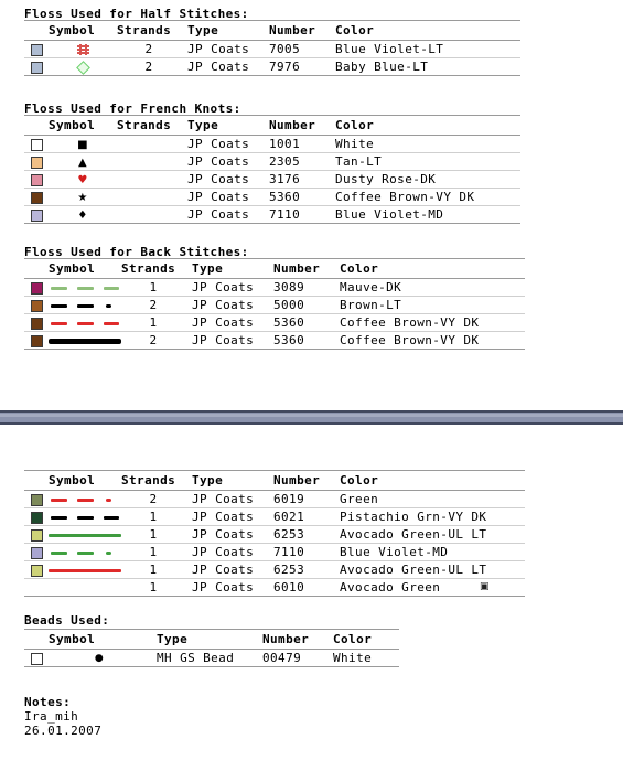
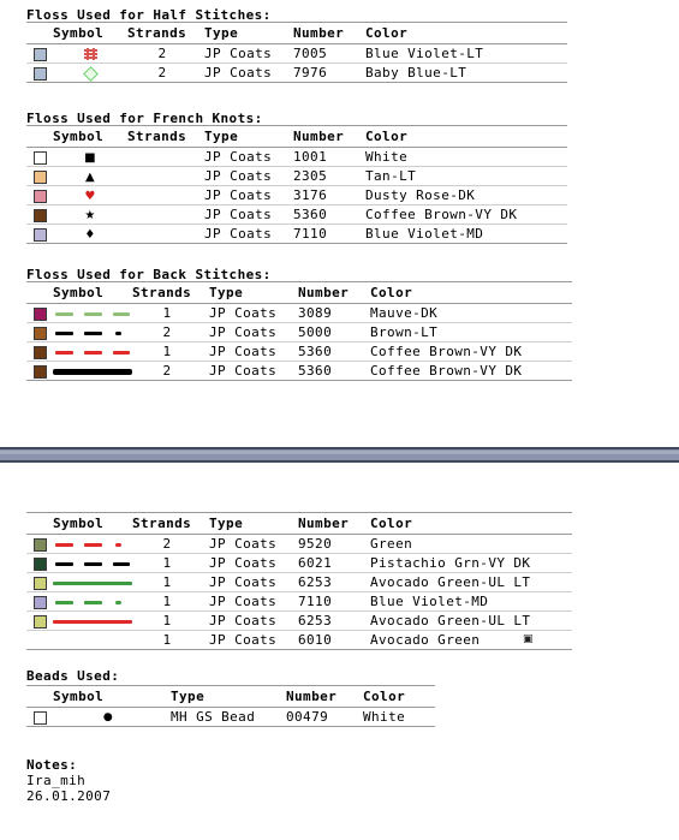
  Floss Used for Half Stitches:
  	Symbol	Strands	Type	Number	Color
  		2	JP Coats	7005	Blue Violet-LT
  		2	JP Coats	7976	Baby Blue-LT
  Floss Used for French Knots:
  	Symbol	Strands	Type	Number	Color
  	■		JP Coats	1001	White
  	▲		JP Coats	2305	Tan-LT
  	♥		JP Coats	3176	Dusty Rose-DK
  	★		JP Coats	5360	Coffee Brown-VY DK
  	♦		JP Coats	7110	Blue Violet-MD
  Floss Used for Back Stitches:
  	Symbol	Strands	Type	Number	Color
  		1	JP Coats	3089	Mauve-DK
  		2	JP Coats	5000	Brown-LT
  		1	JP Coats	5360	Coffee Brown-VY DK
  		2	JP Coats	5360	Coffee Brown-VY DK
  	Symbol	Strands	Type	Number	Color
- 		2	JP Coats	6019	Green
+ 		2	JP Coats	9520	Green
  		1	JP Coats	6021	Pistachio Grn-VY DK
  		1	JP Coats	6253	Avocado Green-UL LT
  		1	JP Coats	7110	Blue Violet-MD
  		1	JP Coats	6253	Avocado Green-UL LT
  		1	JP Coats	6010	Avocado Green
  ▣
  Beads Used:
  	Symbol	Type	Number	Color
  	●	MH GS Bead	00479	White
  Notes:
  Ira_mih
  26.01.2007
